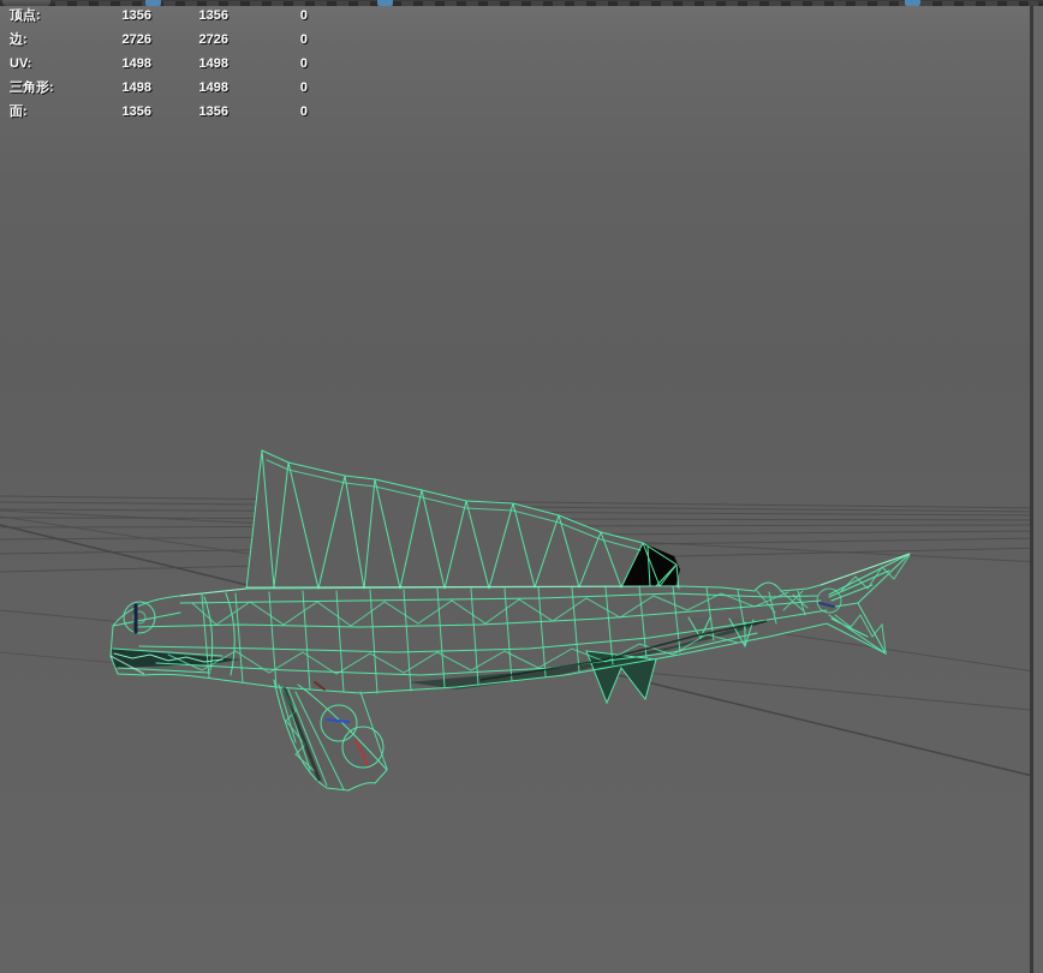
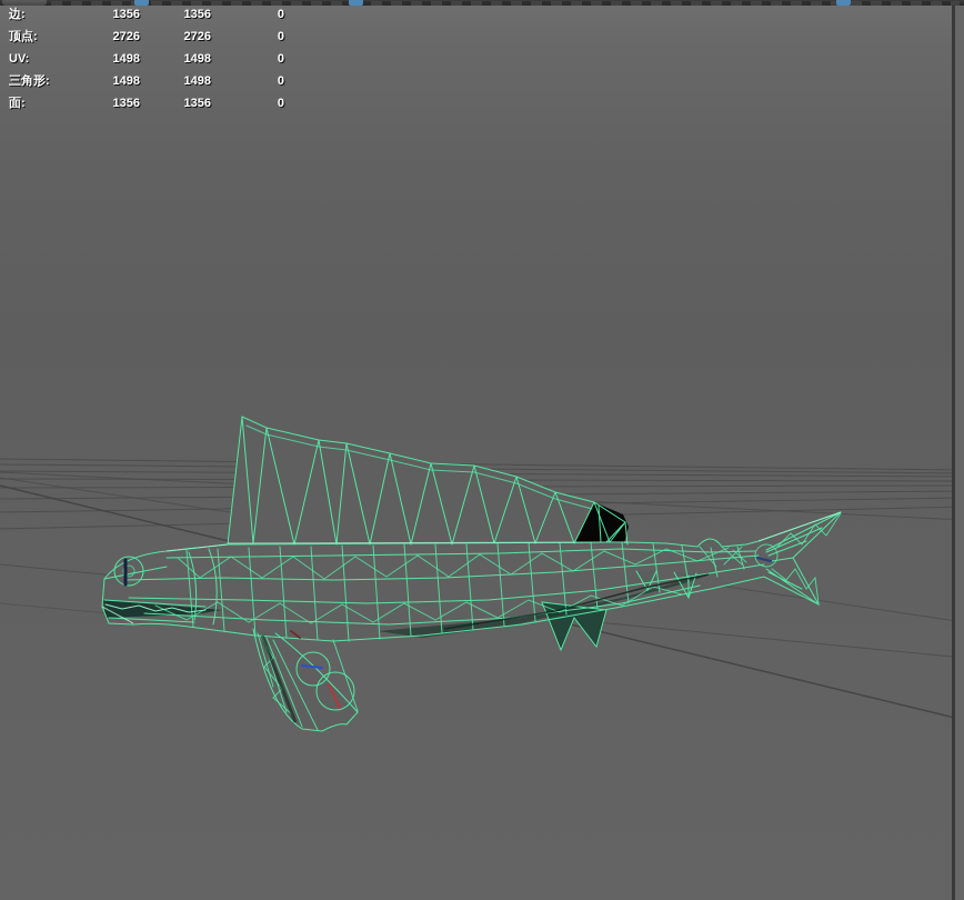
- 顶点:
+ 边:
  1356
  1356
  0
- 边:
+ 顶点:
  2726
  2726
  0
  UV:
  1498
  1498
  0
  三角形:
  1498
  1498
  0
  面:
  1356
  1356
  0
